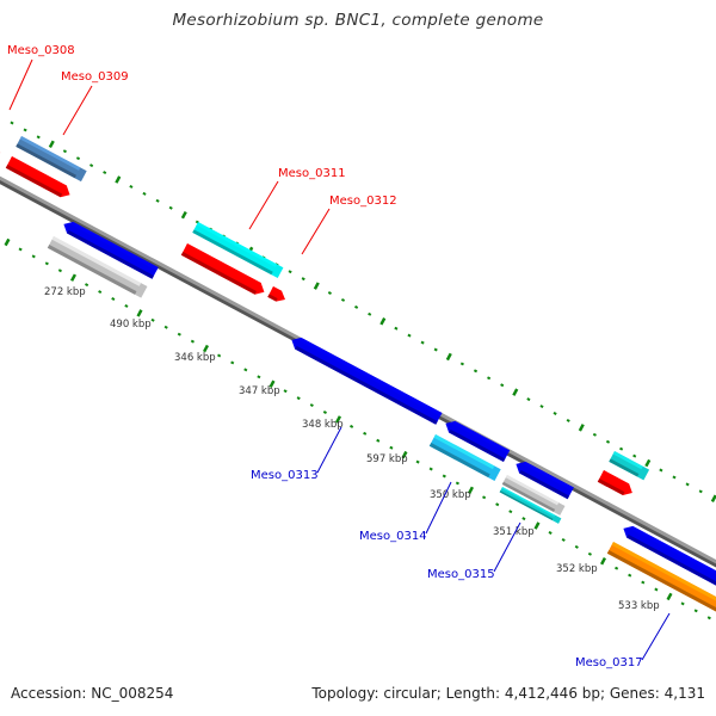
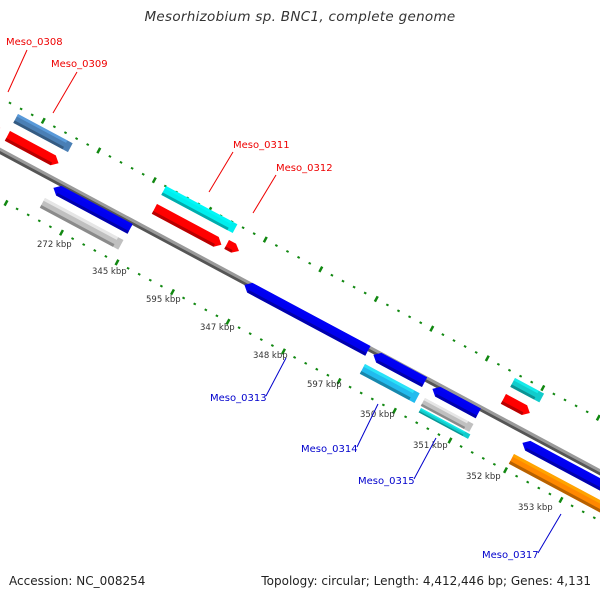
  Mesorhizobium sp. BNC1, complete genome
  272 kbp
- 490 kbp
+ 345 kbp
- 346 kbp
+ 595 kbp
  347 kbp
  348 kbp
  597 kbp
  350 kbp
  351 kbp
  352 kbp
- 533 kbp
+ 353 kbp
  Meso_0308
  Meso_0309
  Meso_0311
  Meso_0312
  Meso_0313
  Meso_0314
  Meso_0315
  Meso_0317
  Accession: NC_008254
  Topology: circular; Length: 4,412,446 bp; Genes: 4,131
